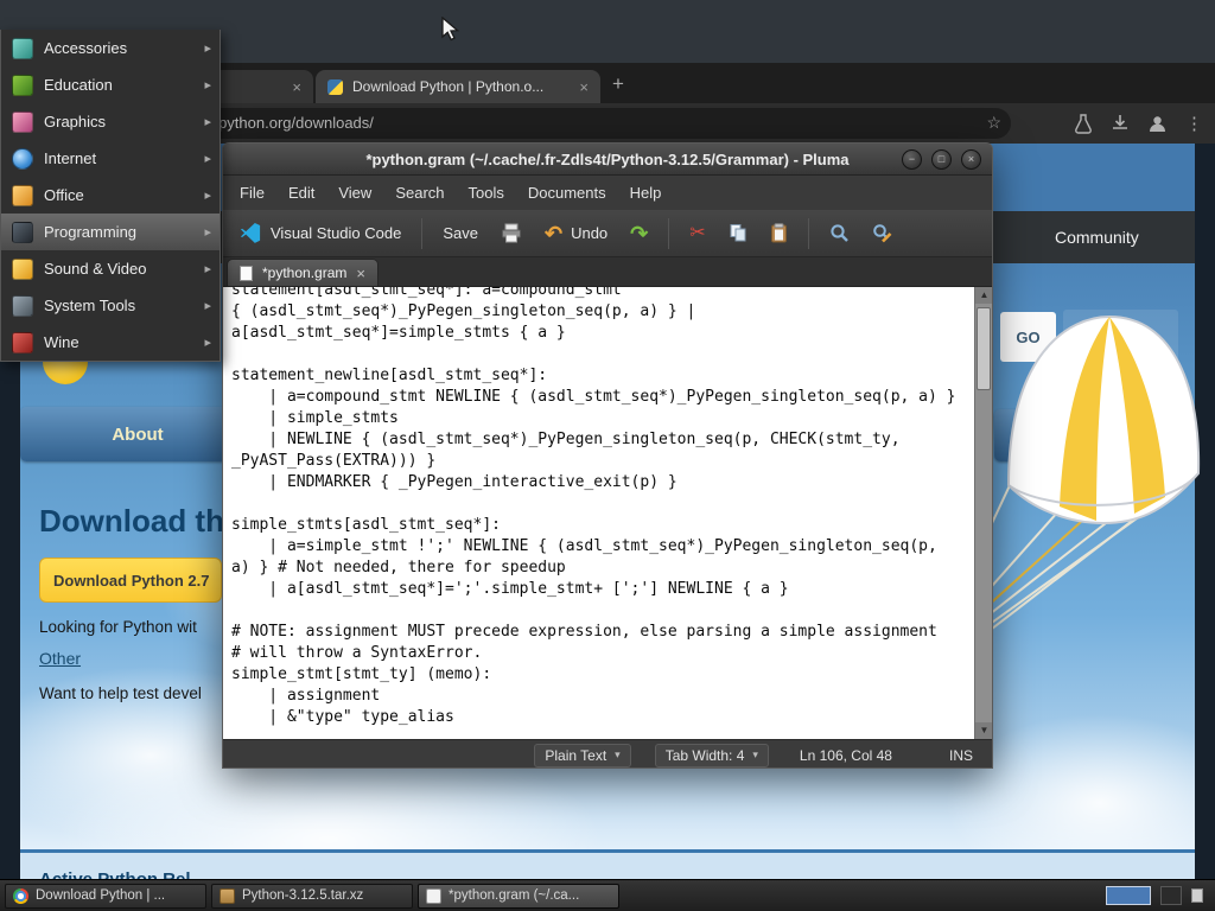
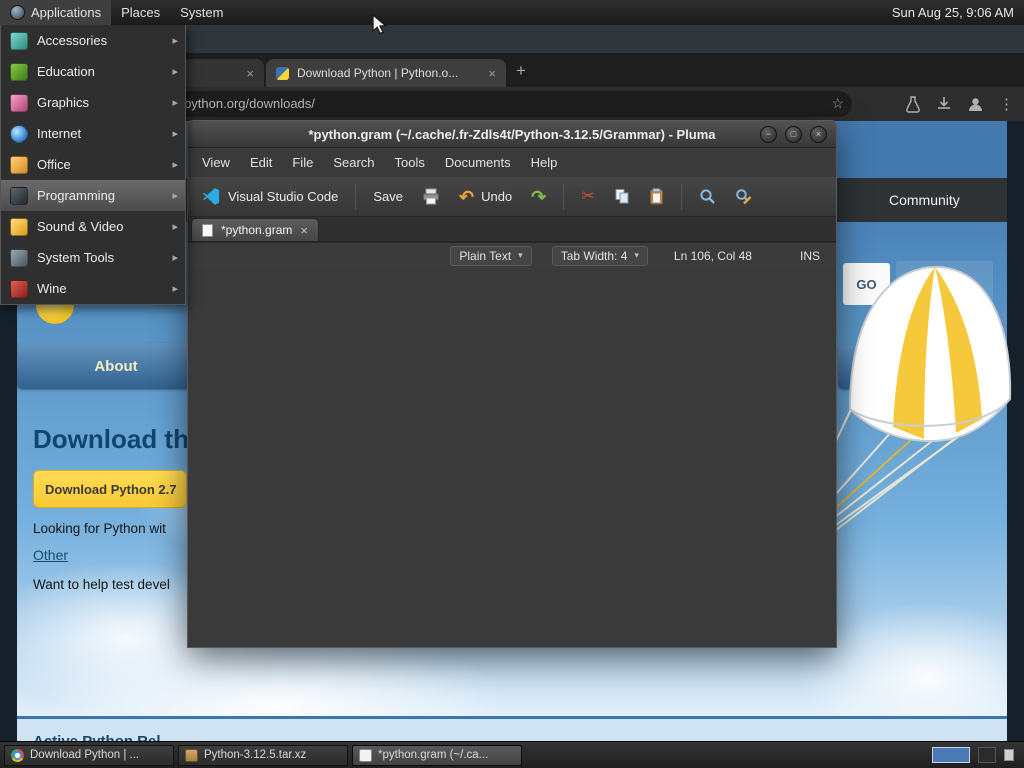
  +
  ×
  Download Python | Python.o...
  ×
  ☆
  ⋮
  Community
  GO
  About
  Download th
  Download Python 2.7
  Looking for Python wit
  Other
  Want to help test devel
  *python.gram (~/.cache/.fr-Zdls4t/Python-3.12.5/Grammar) - Pluma
  −
  □
  ×
- File
+ View
  Edit
- View
+ File
  Search
  Tools
  Documents
  Help
  Visual Studio Code
  Save
  ↶
  Undo
  ↷
  ✂
  *python.gram
  ×
- statement[asdl_stmt_seq*]: a=compound_stmt
- { (asdl_stmt_seq*)_PyPegen_singleton_seq(p, a) } |
- a[asdl_stmt_seq*]=simple_stmts { a }
- statement_newline[asdl_stmt_seq*]:
- | a=compound_stmt NEWLINE { (asdl_stmt_seq*)_PyPegen_singleton_seq(p, a) }
- | simple_stmts
- | NEWLINE { (asdl_stmt_seq*)_PyPegen_singleton_seq(p, CHECK(stmt_ty,
- _PyAST_Pass(EXTRA))) }
- | ENDMARKER { _PyPegen_interactive_exit(p) }
- simple_stmts[asdl_stmt_seq*]:
- | a=simple_stmt !';' NEWLINE { (asdl_stmt_seq*)_PyPegen_singleton_seq(p,
- a) } # Not needed, there for speedup
- | a[asdl_stmt_seq*]=';'.simple_stmt+ [';'] NEWLINE { a }
- # NOTE: assignment MUST precede expression, else parsing a simple assignment
- # will throw a SyntaxError.
- simple_stmt[stmt_ty] (memo):
- | assignment
- | &"type" type_alias
- ▲
- ▼
  Plain Text
  ▾
  Tab Width: 4
  ▾
  Ln 106, Col 48
  INS
+ Applications
+ Places
+ System
+ Sun Aug 25, 9:06 AM
  Accessories
  ▸
  Education
  ▸
  Graphics
  ▸
  Internet
  ▸
  Office
  ▸
  Programming
  ▸
  Sound & Video
  ▸
  System Tools
  ▸
  Wine
  ▸
  Download Python | ...
  Python-3.12.5.tar.xz
  *python.gram (~/.ca...
